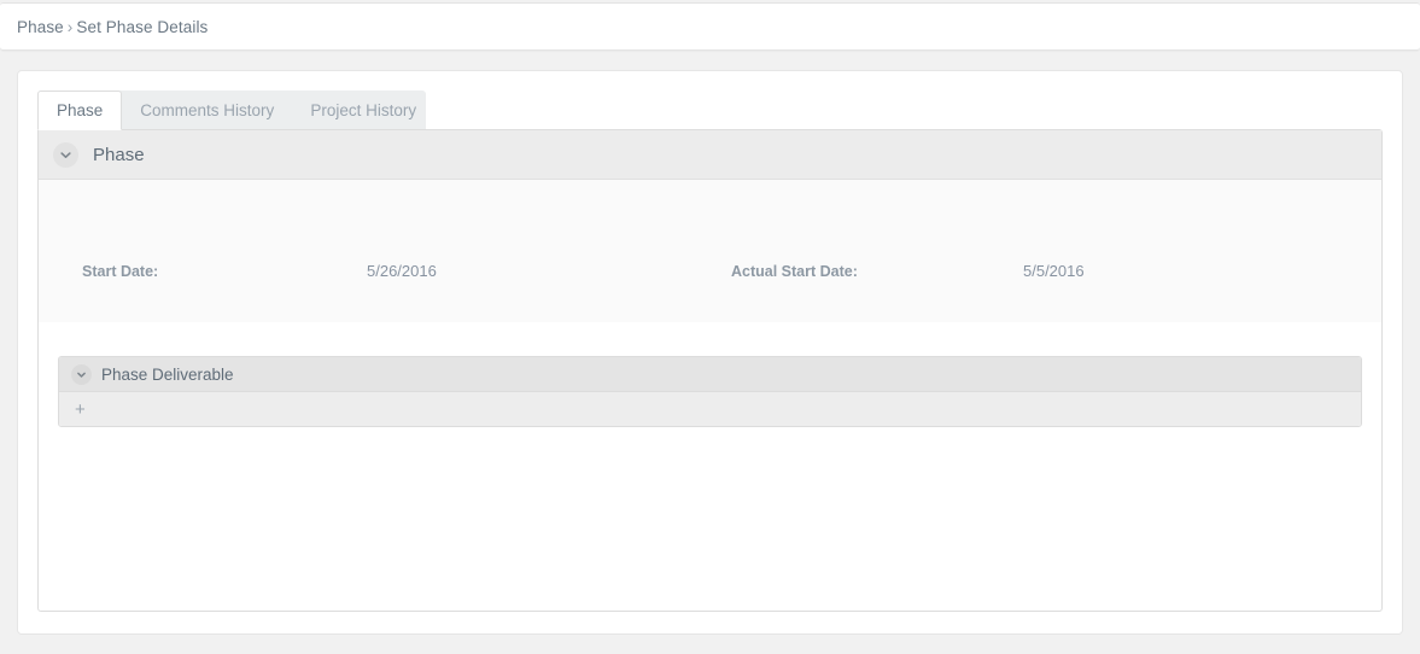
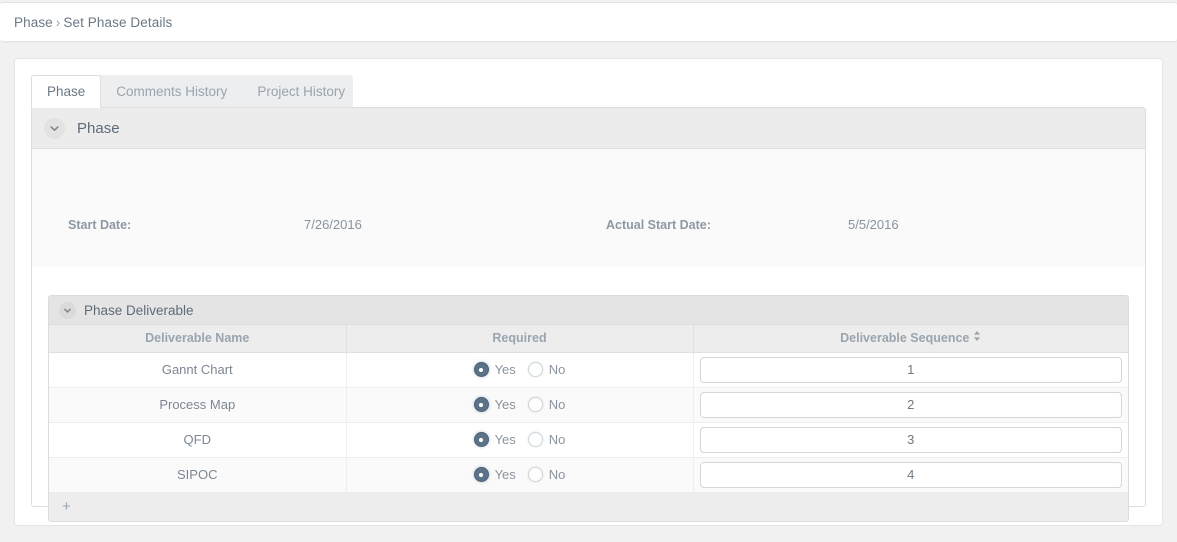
  Phase › Set Phase Details
  Phase
  Comments History
  Project History
  Phase
  Start Date:
- 5/26/2016
+ 7/26/2016
  Actual Start Date:
  5/5/2016
  Phase Deliverable
+ Deliverable Name	Required	Deliverable Sequence
+ Gannt Chart	Yes No	1
+ Process Map	Yes No	2
+ QFD	Yes No	3
+ SIPOC	Yes No	4
  +
